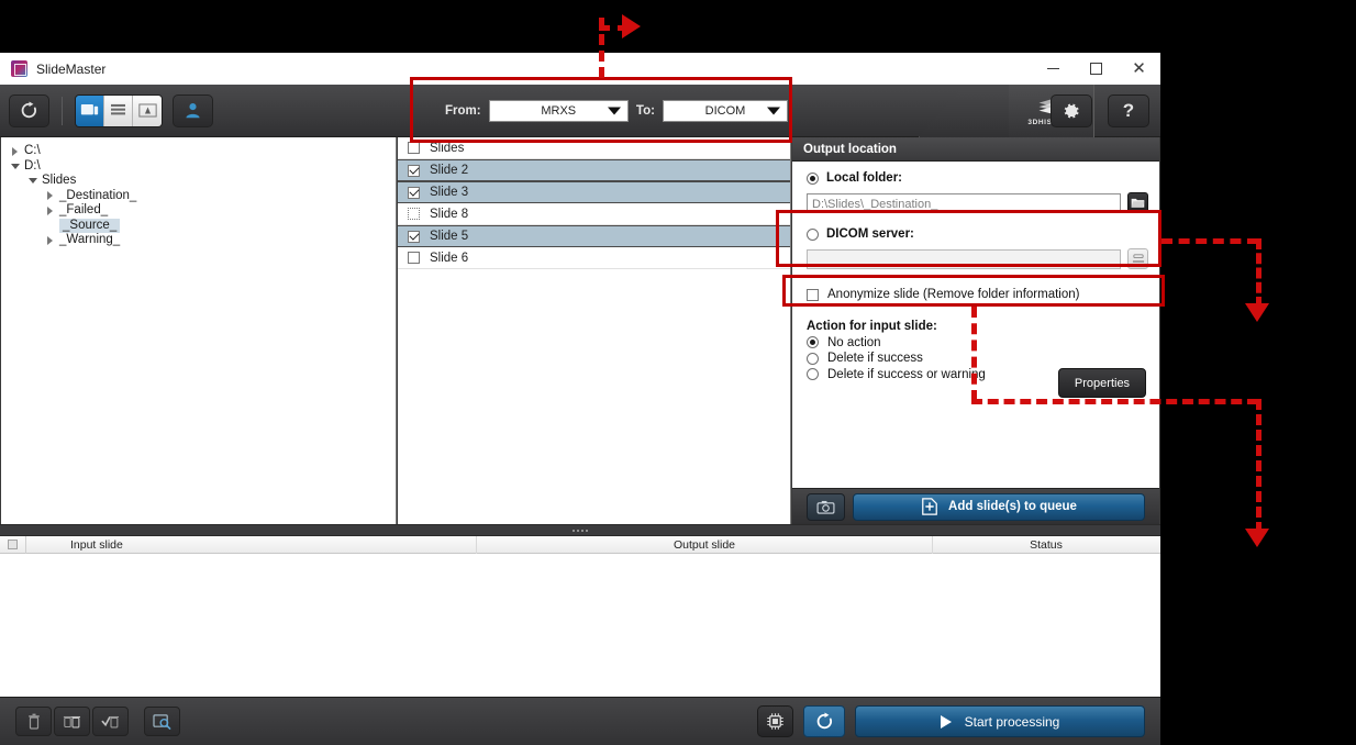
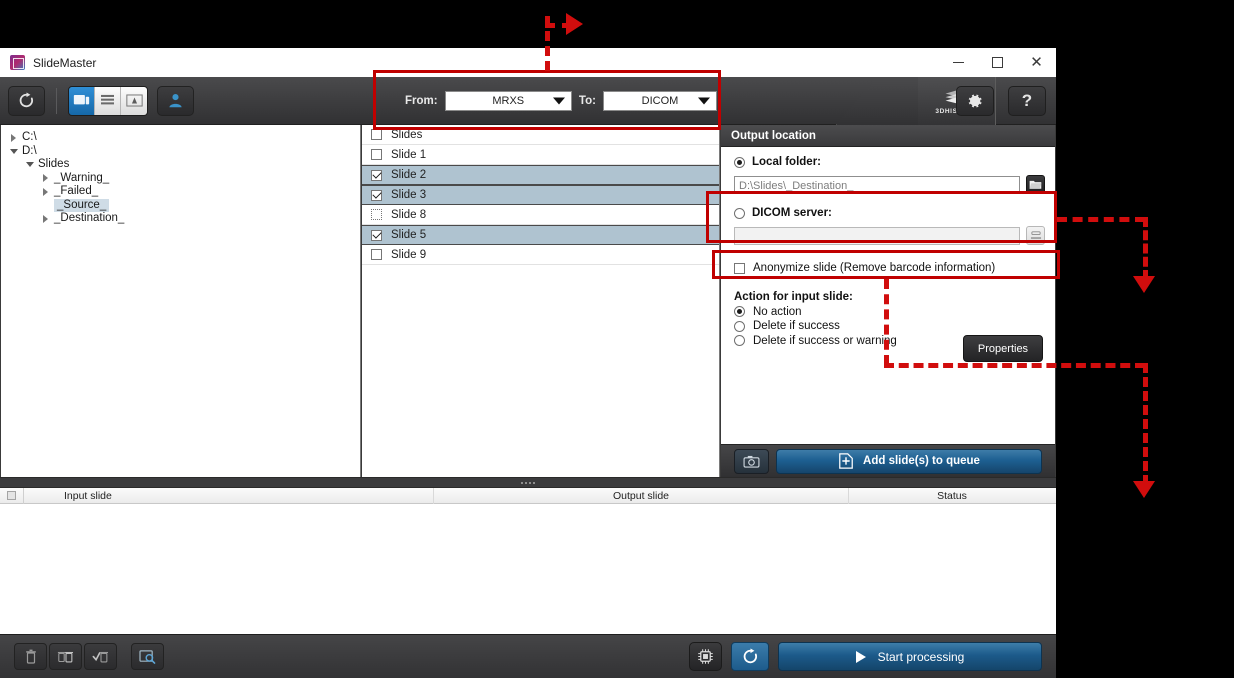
  SlideMaster
  ✕
  From:
  MRXS
  To:
  DICOM
  ?
  C:\
  D:\
  Slides
- _Destination_
+ _Warning_
  _Failed_
  _Source_
- _Warning_
+ _Destination_
  Slides
+ Slide 1
  Slide 2
  Slide 3
  Slide 8
  Slide 5
- Slide 6
+ Slide 9
  Output location
  Local folder:
  D:\Slides\_Destination_
  DICOM server:
- Anonymize slide (Remove folder information)
+ Anonymize slide (Remove barcode information)
  Action for input slide:
  No action
  Delete if success
  Delete if success or warning
  Properties
  Add slide(s) to queue
  Input slide
  Output slide
  Status
  Start processing
